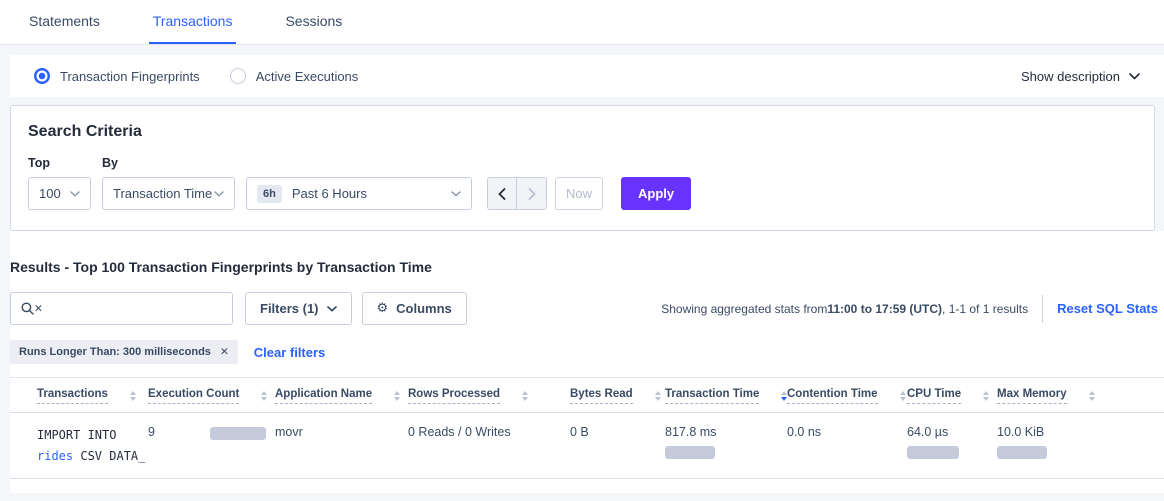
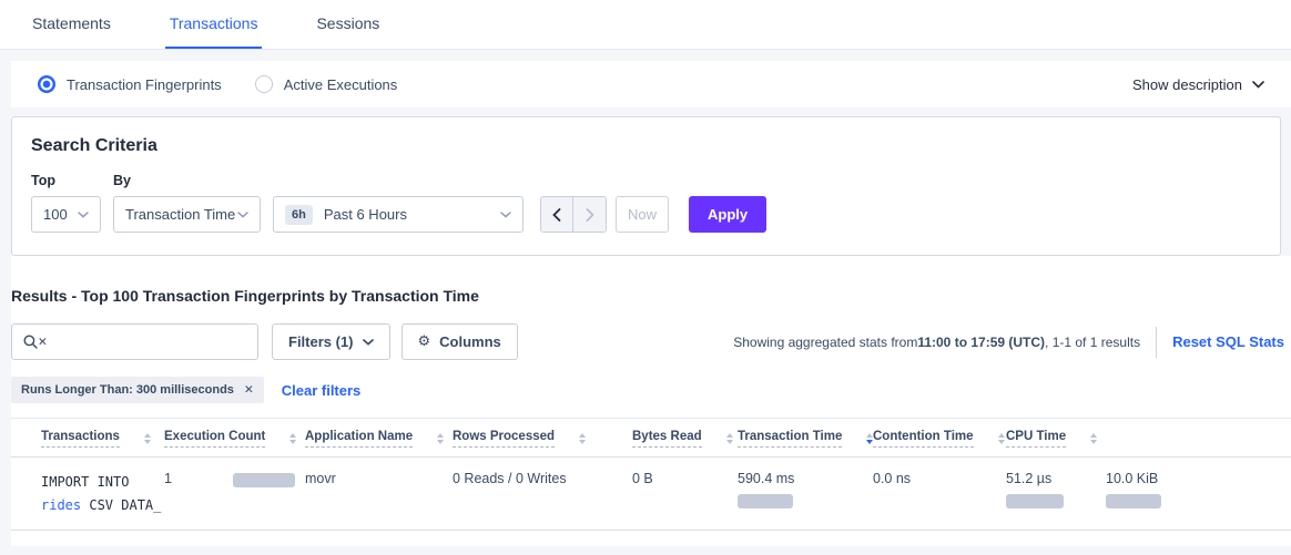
  Statements
  Transactions
  Sessions
  Transaction Fingerprints
  Active Executions
  Show description
  Search Criteria
  Top
  100
  By
  Transaction Time
  6h
  Past 6 Hours
  Now
  Apply
  Results - Top 100 Transaction Fingerprints by Transaction Time
  ✕
  Filters (1)
  ⚙
  Columns
  Showing aggregated stats from
  11:00 to 17:59 (UTC)
  , 1-1 of 1 results
  Reset SQL Stats
  Runs Longer Than: 300 milliseconds
  ✕
  Clear filters
  Transactions
  Execution Count
  Application Name
  Rows Processed
  Bytes Read
  Transaction Time
  Contention Time
  CPU Time
- Max Memory
  IMPORT INTO
  rides CSV DATA_
- 9
+ 1
  movr
  0 Reads / 0 Writes
  0 B
- 817.8 ms
+ 590.4 ms
  0.0 ns
- 64.0 µs
+ 51.2 µs
  10.0 KiB
